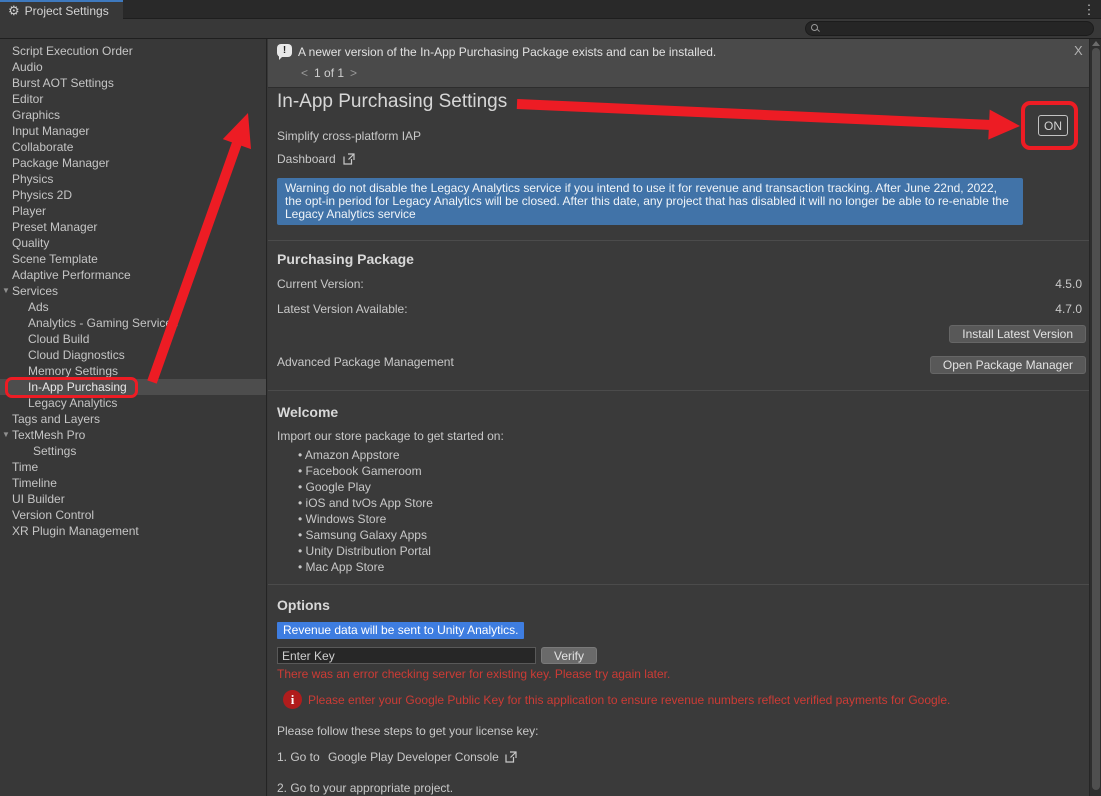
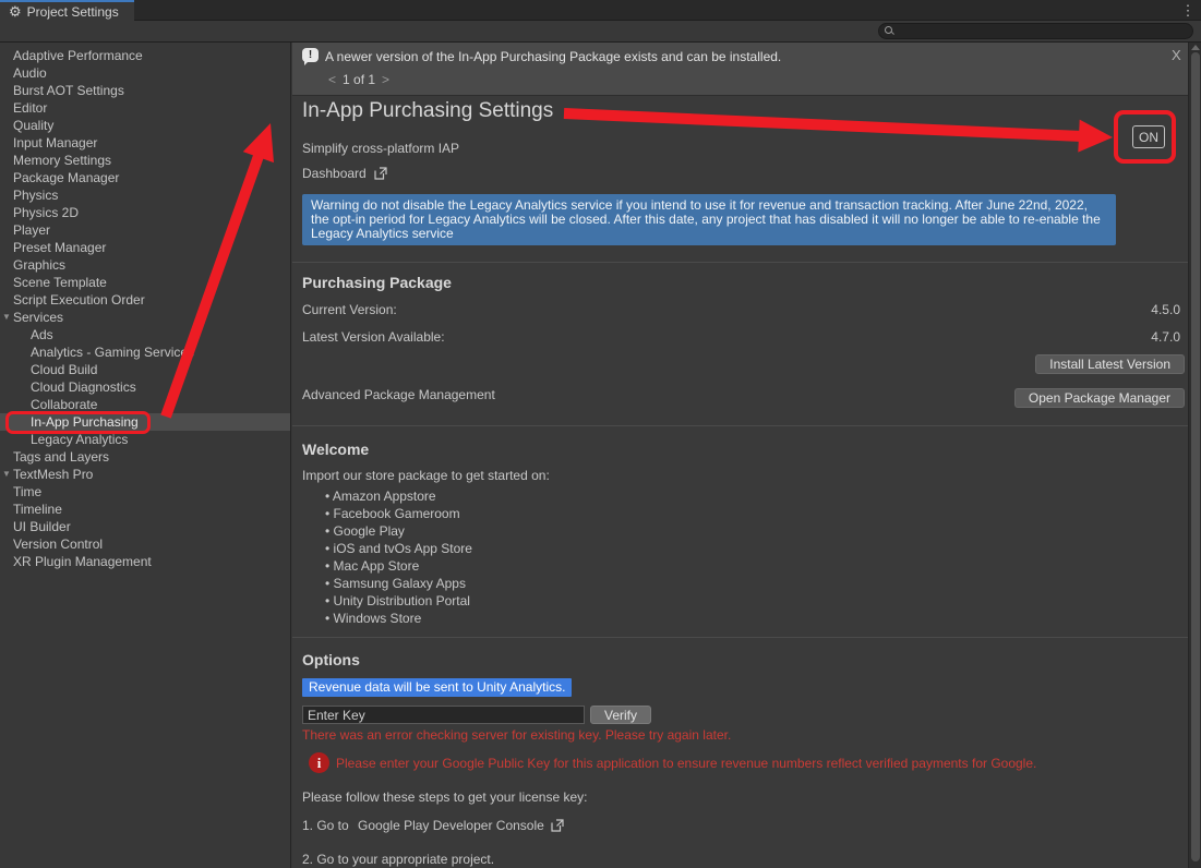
  ⚙
  Project Settings
  ⋮
- Script Execution Order
+ Adaptive Performance
  Audio
  Burst AOT Settings
  Editor
- Graphics
+ Quality
  Input Manager
- Collaborate
+ Memory Settings
  Package Manager
  Physics
  Physics 2D
  Player
  Preset Manager
- Quality
+ Graphics
  Scene Template
- Adaptive Performance
+ Script Execution Order
  ▼
  Services
  Ads
  Analytics - Gaming Servic
  Cloud Build
  Cloud Diagnostics
- Memory Settings
+ Collaborate
  In-App Purchasing
  Legacy Analytics
  Tags and Layers
  ▼
  TextMesh Pro
- Settings
  Time
  Timeline
  UI Builder
  Version Control
  XR Plugin Management
  !
  A newer version of the In-App Purchasing Package exists and can be installed.
  <
  1 of 1
  >
  X
  In-App Purchasing Settings
  ON
  Simplify cross-platform IAP
  Dashboard
  Warning do not disable the Legacy Analytics service if you intend to use it for revenue and transaction tracking. After June 22nd, 2022, the opt-in period for Legacy Analytics will be closed. After this date, any project that has disabled it will no longer be able to re-enable the Legacy Analytics service
  Purchasing Package
  Current Version:
  4.5.0
  Latest Version Available:
  4.7.0
  Install Latest Version
  Advanced Package Management
  Open Package Manager
  Welcome
  Import our store package to get started on:
  Amazon Appstore
  Facebook Gameroom
  Google Play
  iOS and tvOs App Store
- Windows Store
+ Mac App Store
  Samsung Galaxy Apps
  Unity Distribution Portal
- Mac App Store
+ Windows Store
  Options
  Revenue data will be sent to Unity Analytics.
  Enter Key
  Verify
  There was an error checking server for existing key. Please try again later.
  i
  Please enter your Google Public Key for this application to ensure revenue numbers reflect verified payments for Google.
  Please follow these steps to get your license key:
  1. Go to
  Google Play Developer Console
  2. Go to your appropriate project.
